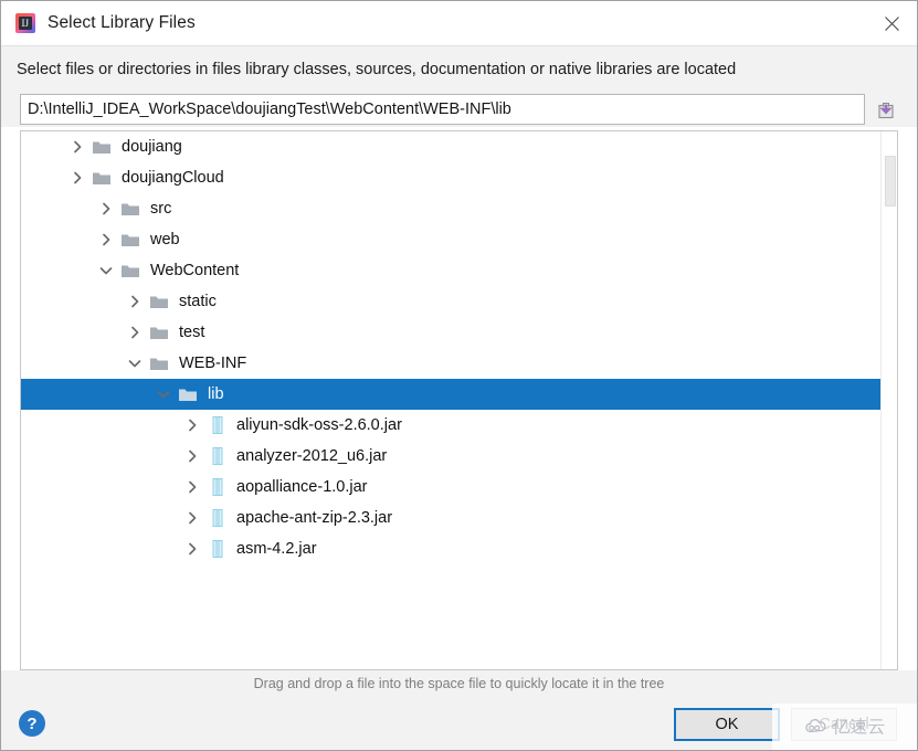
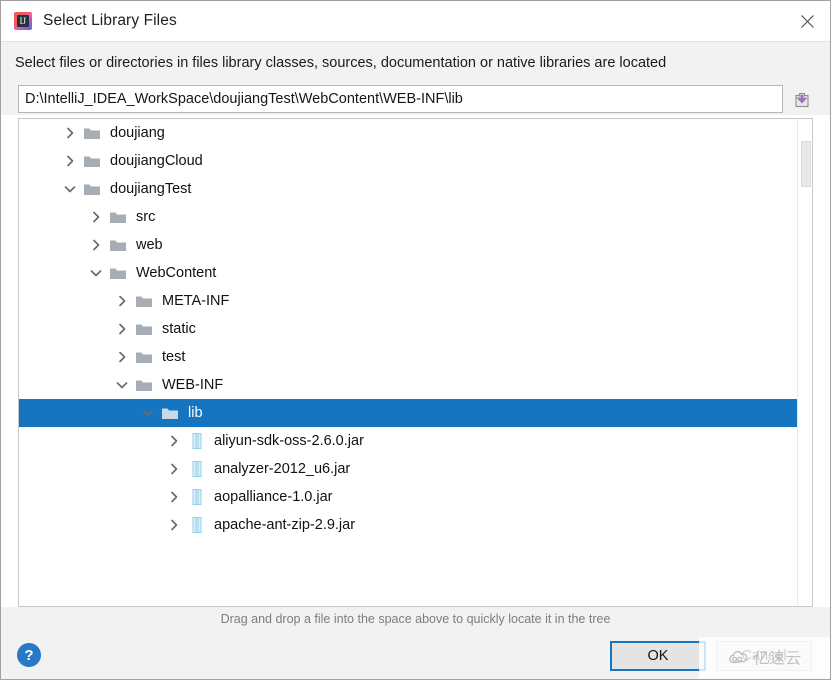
  IJ
  Select Library Files
  Select files or directories in files library classes, sources, documentation or native libraries are located
  D:\IntelliJ_IDEA_WorkSpace\doujiangTest\WebContent\WEB-INF\lib
  doujiang
  doujiangCloud
+ doujiangTest
  src
  web
  WebContent
+ META-INF
  static
  test
  WEB-INF
  lib
  aliyun-sdk-oss-2.6.0.jar
  analyzer-2012_u6.jar
  aopalliance-1.0.jar
- apache-ant-zip-2.3.jar
+ apache-ant-zip-2.9.jar
- asm-4.2.jar
- Drag and drop a file into the space file to quickly locate it in the tree
+ Drag and drop a file into the space above to quickly locate it in the tree
  ?
  OK
  ancel
  亿速云
